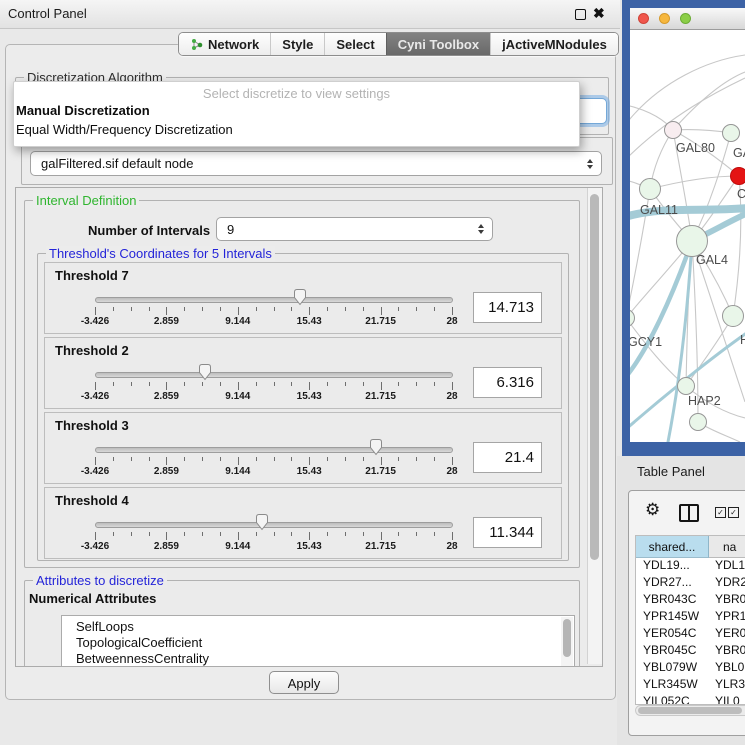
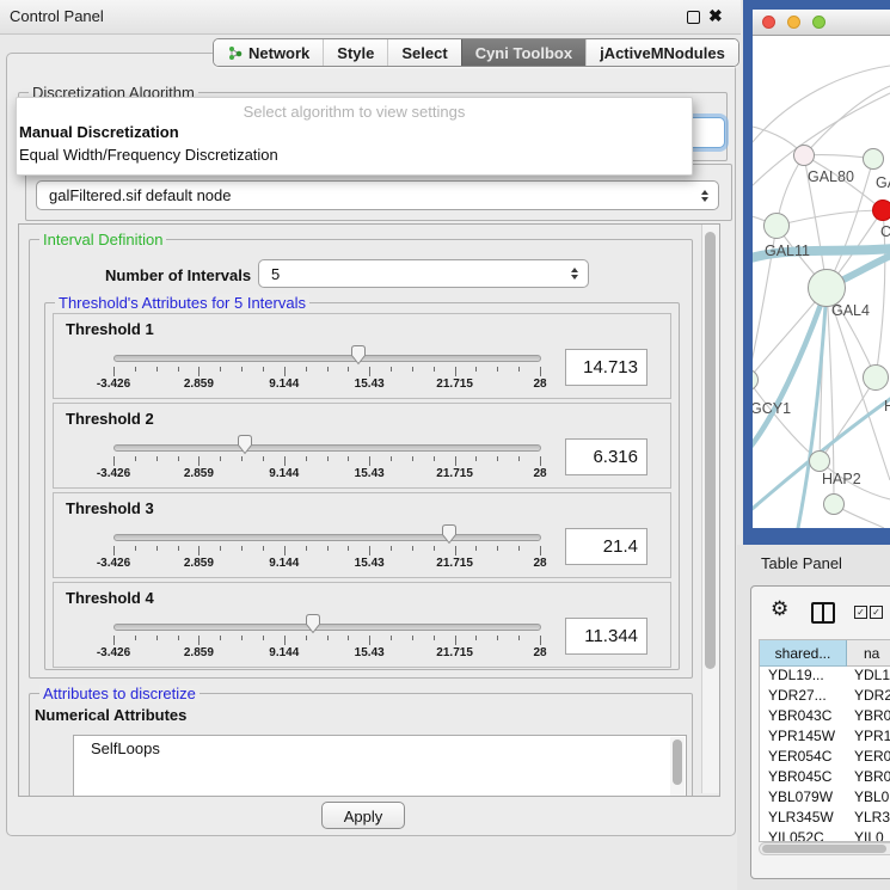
  Control Panel
  ✖
  Network
  Style
  Select
  Cyni Toolbox
  jActiveMNodules
  Discretization Algorithm
- Select discretize to view settings
+ Select algorithm to view settings
  Manual Discretization
  Equal Width/Frequency Discretization
  galFiltered.sif default node
  Interval Definition
  Number of Intervals
- 9
+ 5
- Threshold's Coordinates for 5 Intervals
+ Threshold's Attributes for 5 Intervals
- Threshold 7
+ Threshold 1
  -3.426
  2.859
  9.144
  15.43
  21.715
  28
  14.713
  Threshold 2
  -3.426
  2.859
  9.144
  15.43
  21.715
  28
  6.316
  Threshold 3
  -3.426
  2.859
  9.144
  15.43
  21.715
  28
  21.4
  Threshold 4
  -3.426
  2.859
  9.144
  15.43
  21.715
  28
  11.344
  Attributes to discretize
  Numerical Attributes
  SelfLoops
- TopologicalCoefficient
- BetweennessCentrality
  Apply
  GAL80
  C
  GAL11
  GAL4
  GCY1
  HAP2
  Table Panel
  ⚙
  ✓
  ✓
  shared...
  na
  YDL19...
  YDL1
  YDR27...
  YDR2
  YBR043C
  YBR0
  YPR145W
  YPR1
  YER054C
  YER0
  YBR045C
  YBR0
  YBL079W
  YBL0
  YLR345W
  YLR3
  YIL052C
  YIL0
